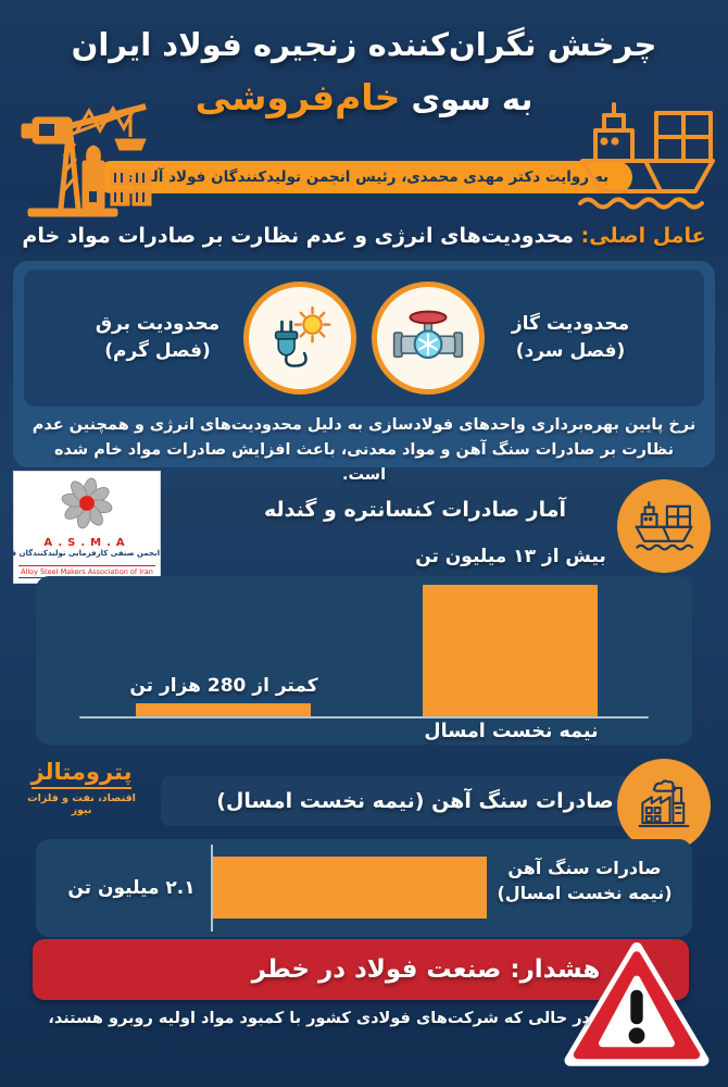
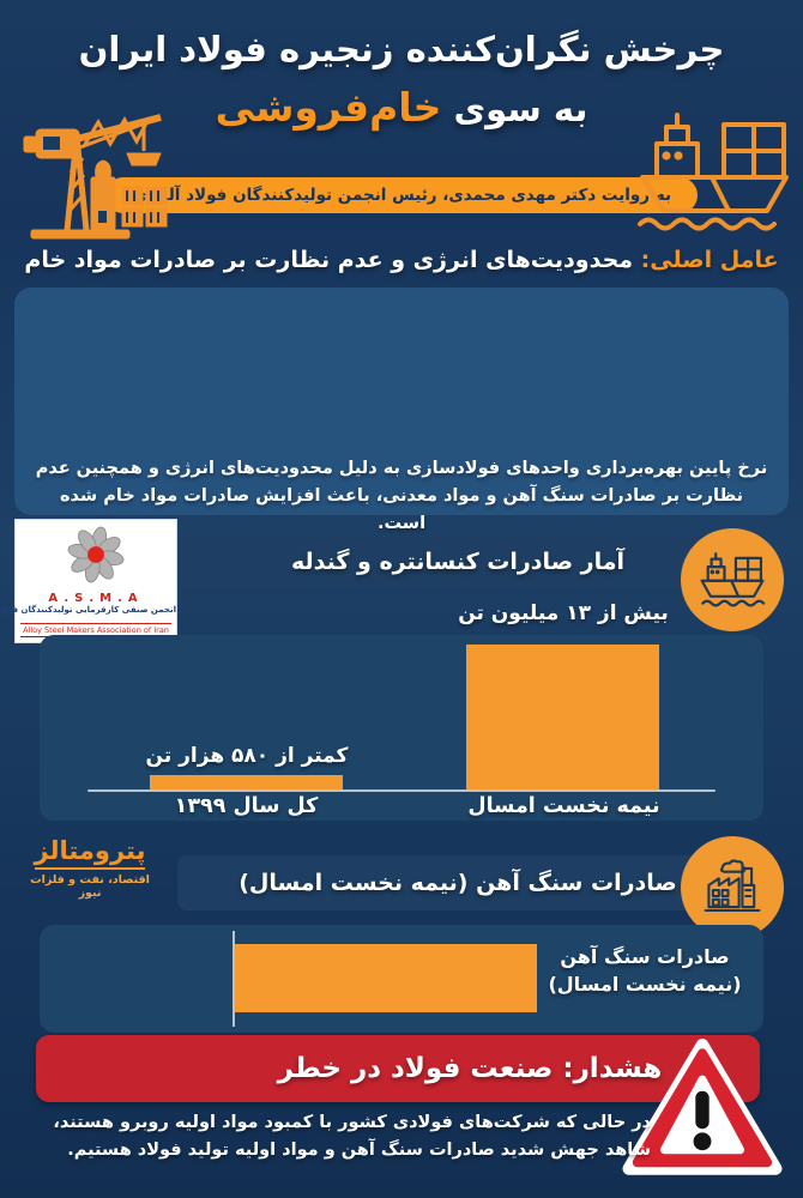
  چرخش نگران‌کننده زنجیره فولاد ایران
  به سوی خام‌فروشی
  به روایت دکتر مهدی محمدی، رئیس انجمن تولیدکنندگان فولاد آل
  عامل اصلی: محدودیت‌های انرژی و عدم نظارت بر صادرات مواد خام
- محدودیت گاز
- (فصل سرد)
- محدودیت برق
- (فصل گرم)
  نرخ پایین بهره‌برداری واحدهای فولادسازی به دلیل محدودیت‌های انرژی و همچنین عدم نظارت بر صادرات سنگ آهن و مواد معدنی، باعث افزایش صادرات مواد خام شده است.
  A.S.M.A
  انجمن صنفی کارفرمایی تولیدکنندگان ف
  Alloy Steel Makers Association of Iran
  آمار صادرات کنسانتره و گندله
  بیش از ۱۳ میلیون تن
- کمتر از 280 هزار تن
+ کمتر از ۵۸۰ هزار تن
  نیمه نخست امسال
+ کل سال ۱۳۹۹
  پترومتالز
  اقتصاد، نفت و فلزات نیوز
  صادرات سنگ آهن (نیمه نخست امسال)
- ۲.۱ میلیون تن
  صادرات سنگ آهن
  (نیمه نخست امسال)
  هشدار: صنعت فولاد در خطر
  در حالی که شرکت‌های فولادی کشور با کمبود مواد اولیه روبرو هستند،
+ شاهد جهش شدید صادرات سنگ آهن و مواد اولیه تولید فولاد هستیم.
